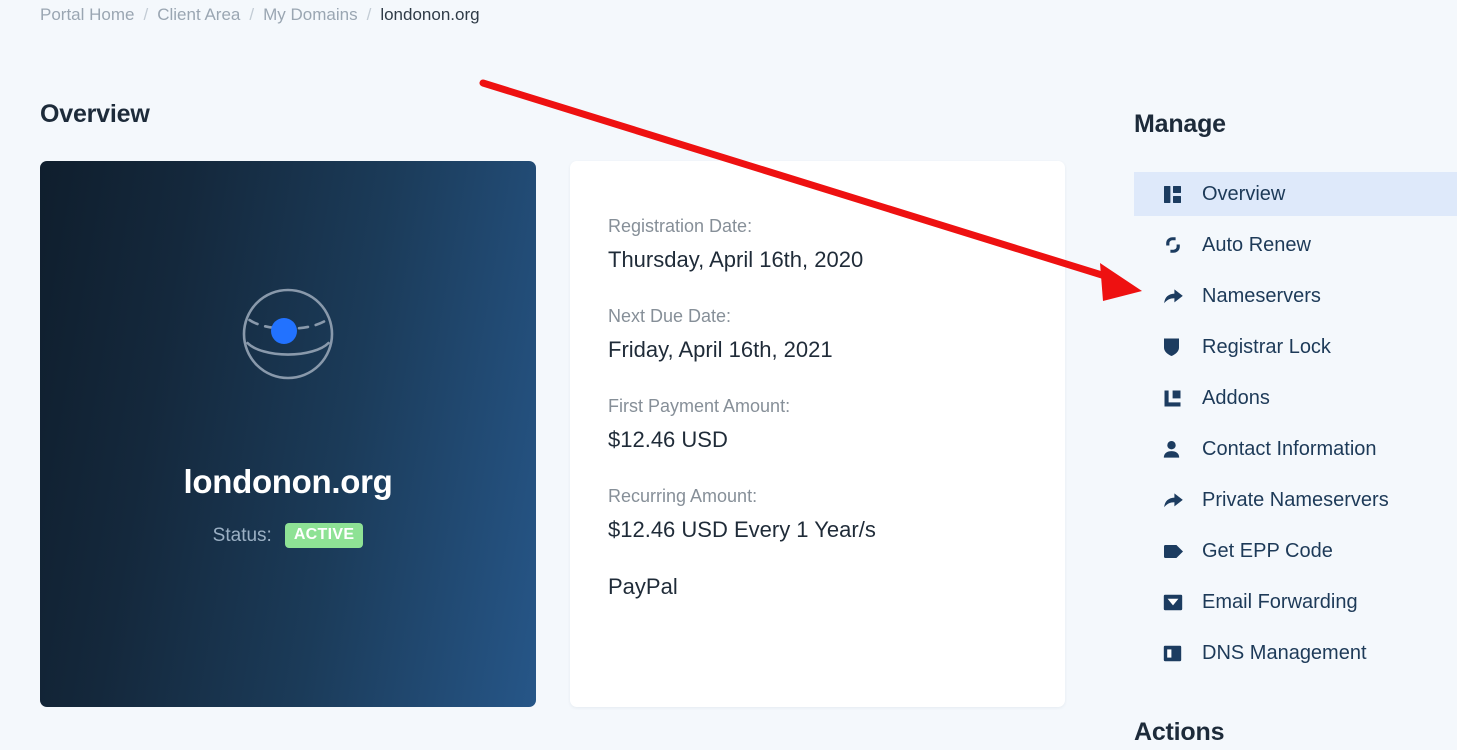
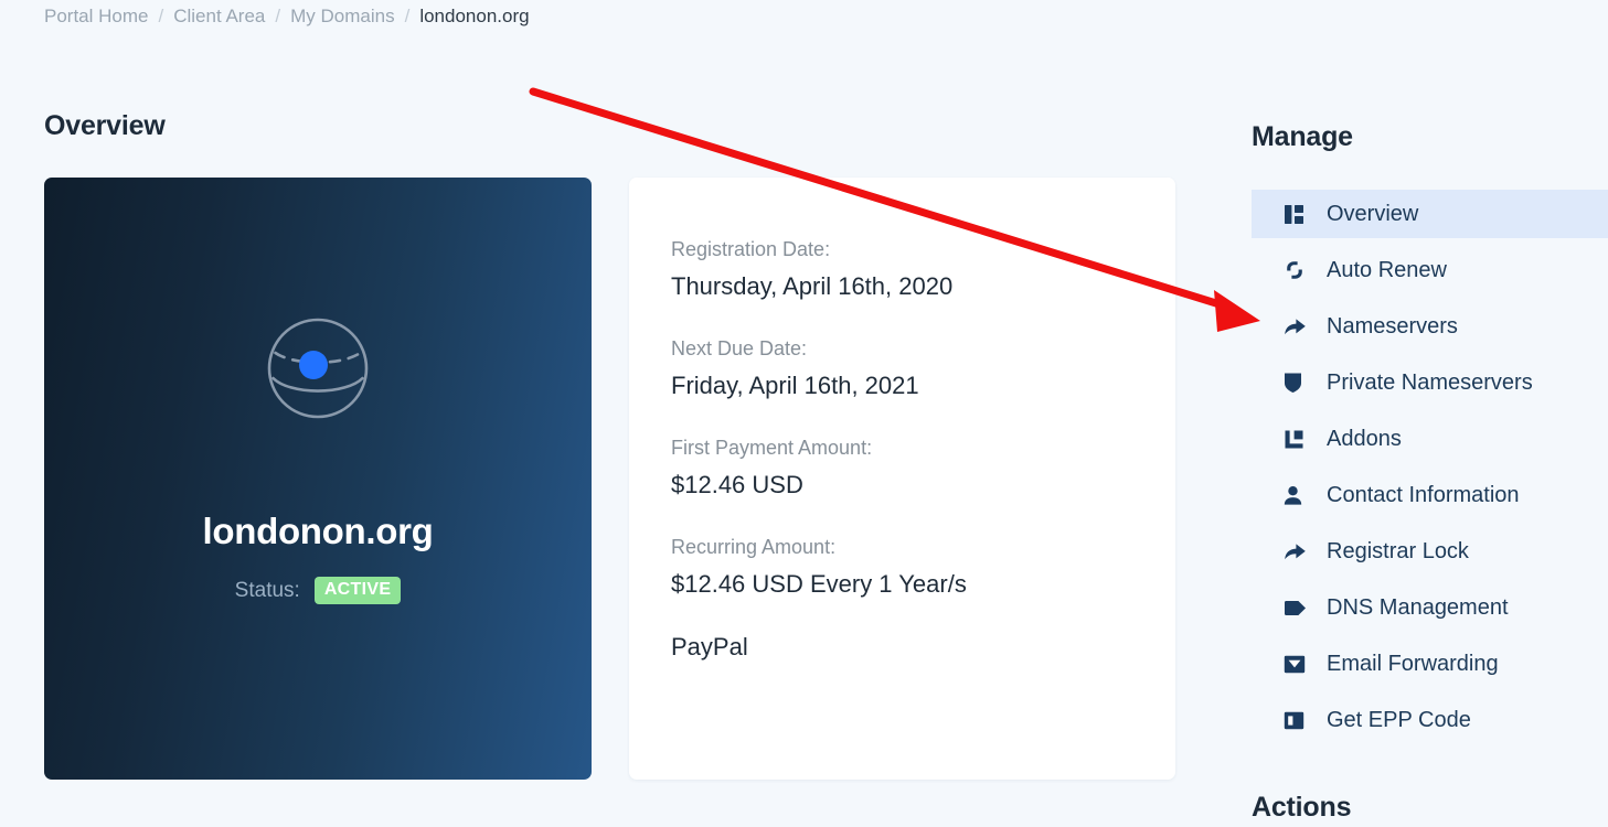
  Portal Home
  /
  Client Area
  /
  My Domains
  /
  londonon.org
  Overview
  londonon.org
  Status:
  ACTIVE
  Registration Date:
  Thursday, April 16th, 2020
  Next Due Date:
  Friday, April 16th, 2021
  First Payment Amount:
  $12.46 USD
  Recurring Amount:
  $12.46 USD Every 1 Year/s
  PayPal
  Manage
  Overview
  Auto Renew
  Nameservers
- Registrar Lock
+ Private Nameservers
  Addons
  Contact Information
- Private Nameservers
+ Registrar Lock
- Get EPP Code
+ DNS Management
  Email Forwarding
- DNS Management
+ Get EPP Code
  Actions
